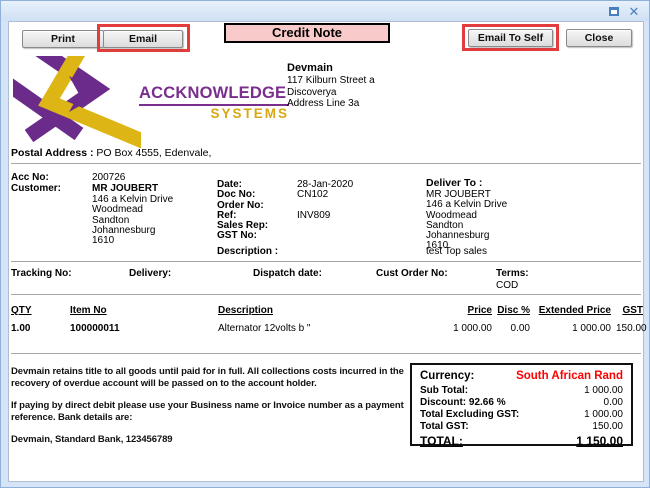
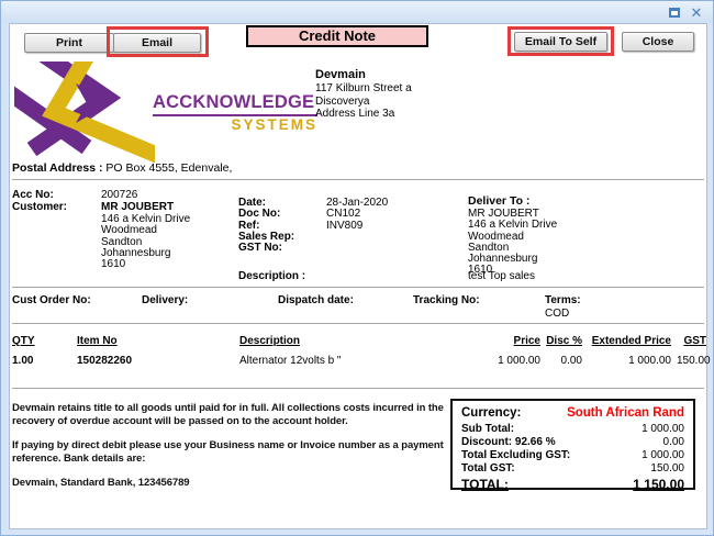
  ✕
  Print
  Email
  Credit Note
  Email To Self
  Close
  ACCKNOWLEDGE
  SYSTEMS
  Devmain
  117 Kilburn Street a
  Discoverya
  Address Line 3a
  Postal Address : PO Box 4555, Edenvale,
  Acc No: 200726
  Customer: MR JOUBERT
  146 a Kelvin Drive
  Woodmead
  Sandton
  Johannesburg
  1610
  Date: 28-Jan-2020
  Doc No: CN102
- Order No:
  Ref: INV809
  Sales Rep:
  GST No:
  Description :
  test Top sales
  Deliver To :
  MR JOUBERT
  146 a Kelvin Drive
  Woodmead
  Sandton
  Johannesburg
  1610
- Tracking No:
+ Cust Order No:
  Delivery:
  Dispatch date:
- Cust Order No:
+ Tracking No:
  Terms:
  COD
  QTY
  Item No
  Description
  Price
  Disc %
  Extended Price
  GST
  1.00
- 100000011
+ 150282260
  Alternator 12volts b "
  1 000.00
  0.00
  1 000.00
  150.00
  Devmain retains title to all goods until paid for in full. All collections costs incurred in the recovery of overdue account will be passed on to the account holder.
  If paying by direct debit please use your Business name or Invoice number as a payment reference. Bank details are:
  Devmain, Standard Bank, 123456789
  Currency:
  South African Rand
  Sub Total:
  1 000.00
  Discount: 92.66 %
  0.00
  Total Excluding GST:
  1 000.00
  Total GST:
  150.00
  TOTAL:
  1 150.00
